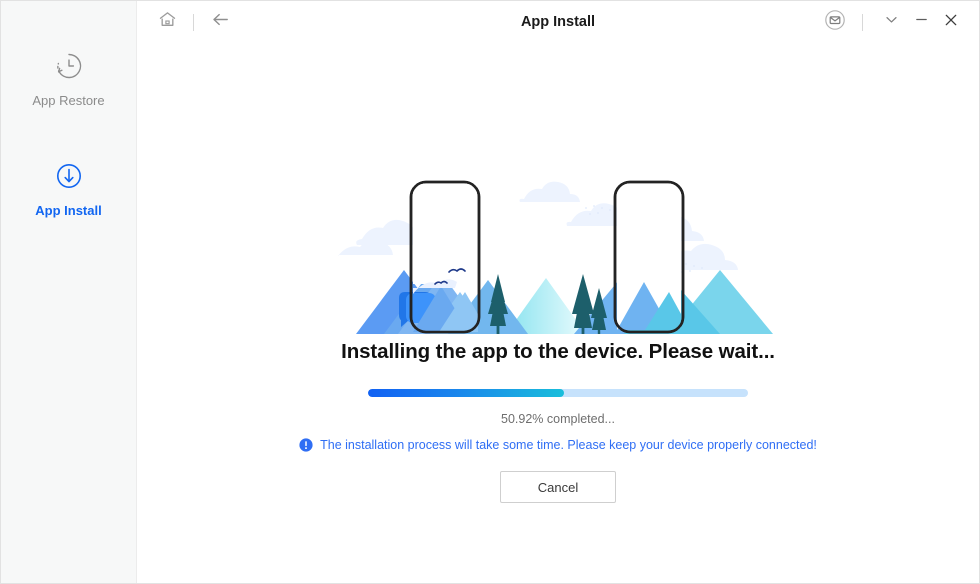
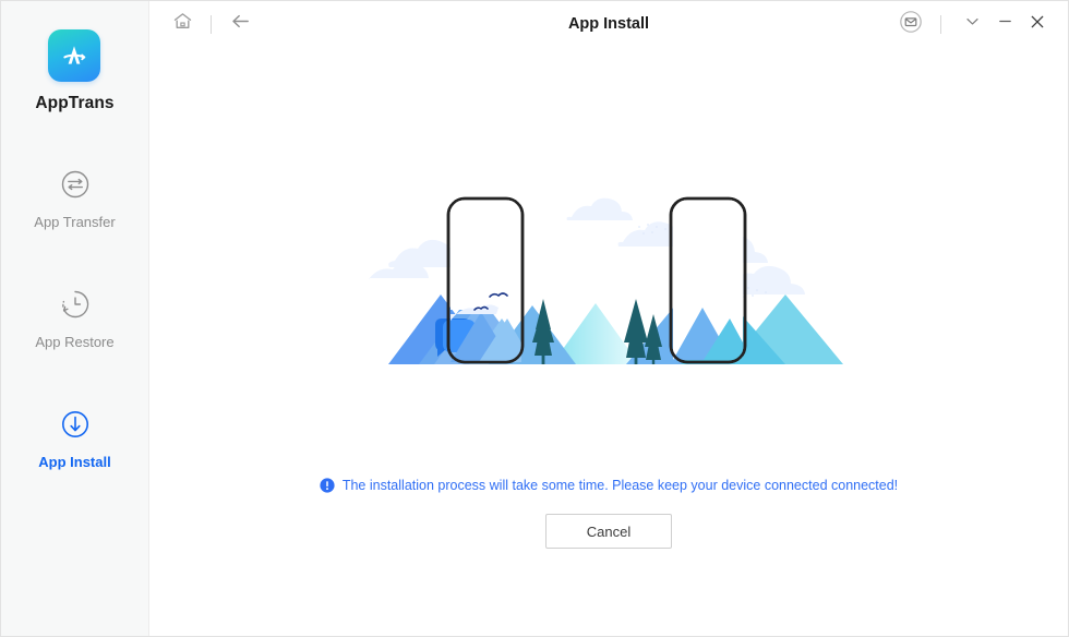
+ AppTrans
+ App Transfer
  App Restore
  App Install
  App Install
- Installing the app to the device. Please wait...
- 50.92% completed...
- The installation process will take some time. Please keep your device properly connected!
+ The installation process will take some time. Please keep your device connected connected!
  Cancel
